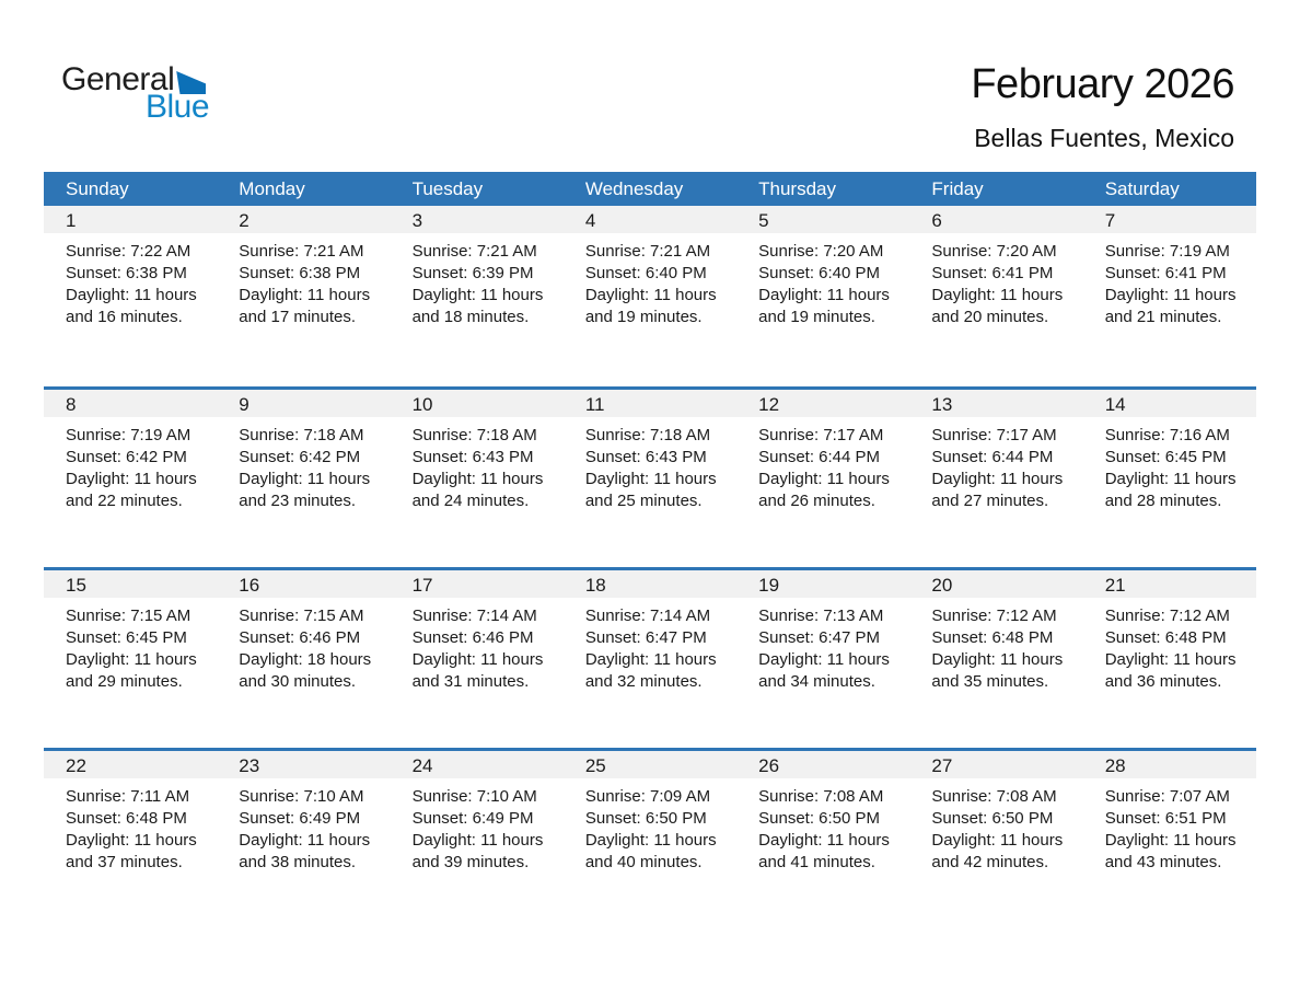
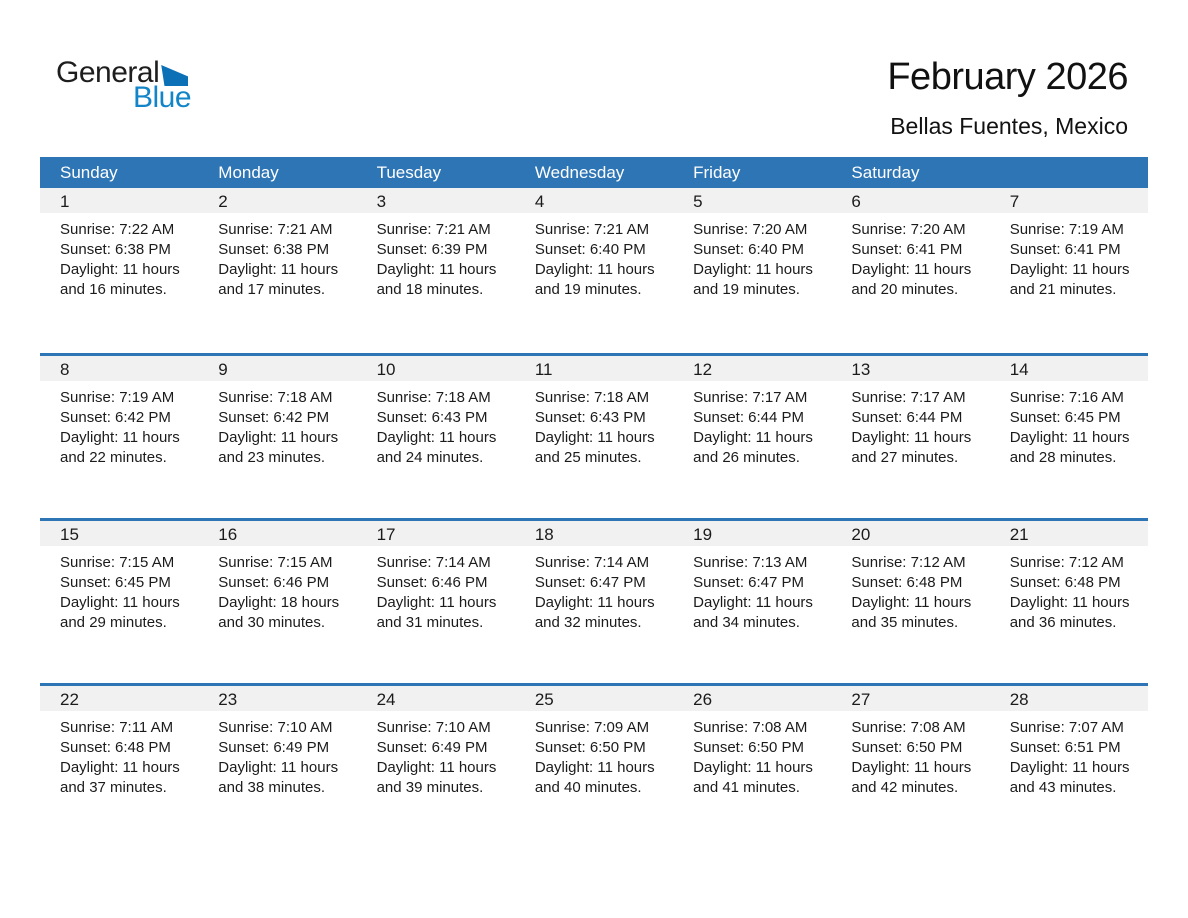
  General
  Blue
  February 2026
  Bellas Fuentes, Mexico
  Sunday
  Monday
  Tuesday
  Wednesday
- Thursday
  Friday
  Saturday
  1
  Sunrise: 7:22 AM
  Sunset: 6:38 PM
  Daylight: 11 hours and 16 minutes.
  2
  Sunrise: 7:21 AM
  Sunset: 6:38 PM
  Daylight: 11 hours and 17 minutes.
  3
  Sunrise: 7:21 AM
  Sunset: 6:39 PM
  Daylight: 11 hours and 18 minutes.
  4
  Sunrise: 7:21 AM
  Sunset: 6:40 PM
  Daylight: 11 hours and 19 minutes.
  5
  Sunrise: 7:20 AM
  Sunset: 6:40 PM
  Daylight: 11 hours and 19 minutes.
  6
  Sunrise: 7:20 AM
  Sunset: 6:41 PM
  Daylight: 11 hours and 20 minutes.
  7
  Sunrise: 7:19 AM
  Sunset: 6:41 PM
  Daylight: 11 hours and 21 minutes.
  8
  Sunrise: 7:19 AM
  Sunset: 6:42 PM
  Daylight: 11 hours and 22 minutes.
  9
  Sunrise: 7:18 AM
  Sunset: 6:42 PM
  Daylight: 11 hours and 23 minutes.
  10
  Sunrise: 7:18 AM
  Sunset: 6:43 PM
  Daylight: 11 hours and 24 minutes.
  11
  Sunrise: 7:18 AM
  Sunset: 6:43 PM
  Daylight: 11 hours and 25 minutes.
  12
  Sunrise: 7:17 AM
  Sunset: 6:44 PM
  Daylight: 11 hours and 26 minutes.
  13
  Sunrise: 7:17 AM
  Sunset: 6:44 PM
  Daylight: 11 hours and 27 minutes.
  14
  Sunrise: 7:16 AM
  Sunset: 6:45 PM
  Daylight: 11 hours and 28 minutes.
  15
  Sunrise: 7:15 AM
  Sunset: 6:45 PM
  Daylight: 11 hours and 29 minutes.
  16
  Sunrise: 7:15 AM
  Sunset: 6:46 PM
  Daylight: 18 hours and 30 minutes.
  17
  Sunrise: 7:14 AM
  Sunset: 6:46 PM
  Daylight: 11 hours and 31 minutes.
  18
  Sunrise: 7:14 AM
  Sunset: 6:47 PM
  Daylight: 11 hours and 32 minutes.
  19
  Sunrise: 7:13 AM
  Sunset: 6:47 PM
  Daylight: 11 hours and 34 minutes.
  20
  Sunrise: 7:12 AM
  Sunset: 6:48 PM
  Daylight: 11 hours and 35 minutes.
  21
  Sunrise: 7:12 AM
  Sunset: 6:48 PM
  Daylight: 11 hours and 36 minutes.
  22
  Sunrise: 7:11 AM
  Sunset: 6:48 PM
  Daylight: 11 hours and 37 minutes.
  23
  Sunrise: 7:10 AM
  Sunset: 6:49 PM
  Daylight: 11 hours and 38 minutes.
  24
  Sunrise: 7:10 AM
  Sunset: 6:49 PM
  Daylight: 11 hours and 39 minutes.
  25
  Sunrise: 7:09 AM
  Sunset: 6:50 PM
  Daylight: 11 hours and 40 minutes.
  26
  Sunrise: 7:08 AM
  Sunset: 6:50 PM
  Daylight: 11 hours and 41 minutes.
  27
  Sunrise: 7:08 AM
  Sunset: 6:50 PM
  Daylight: 11 hours and 42 minutes.
  28
  Sunrise: 7:07 AM
  Sunset: 6:51 PM
  Daylight: 11 hours and 43 minutes.
